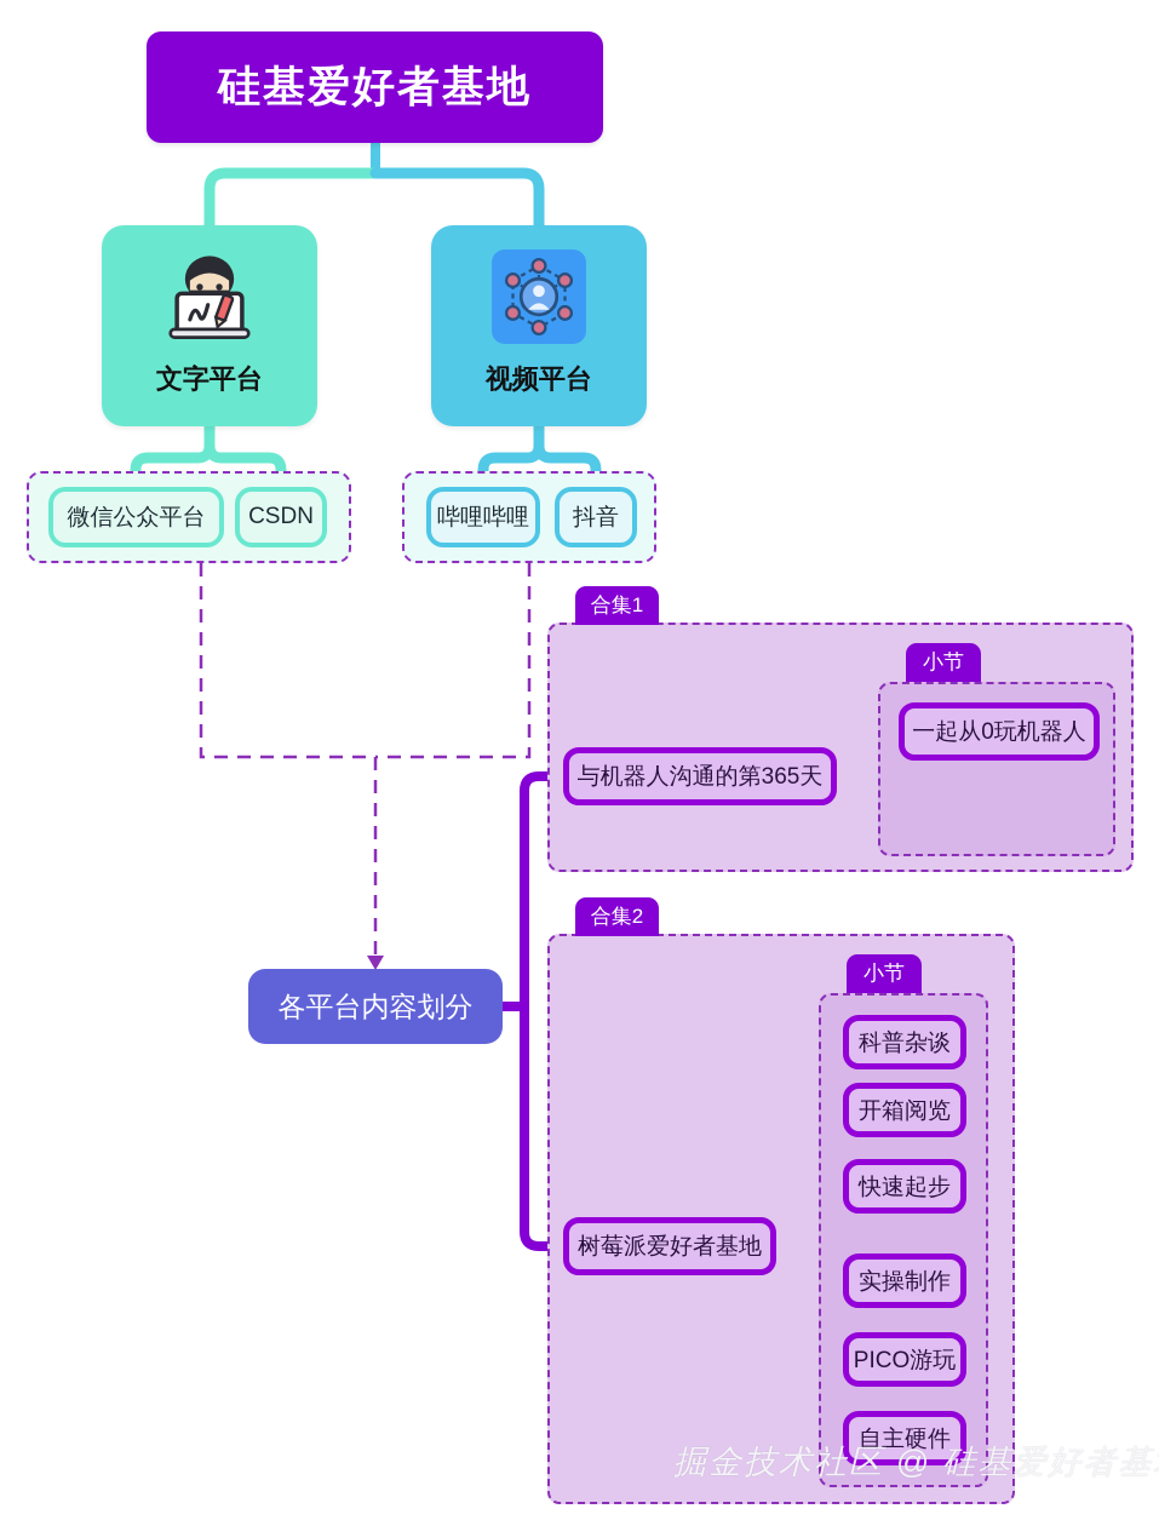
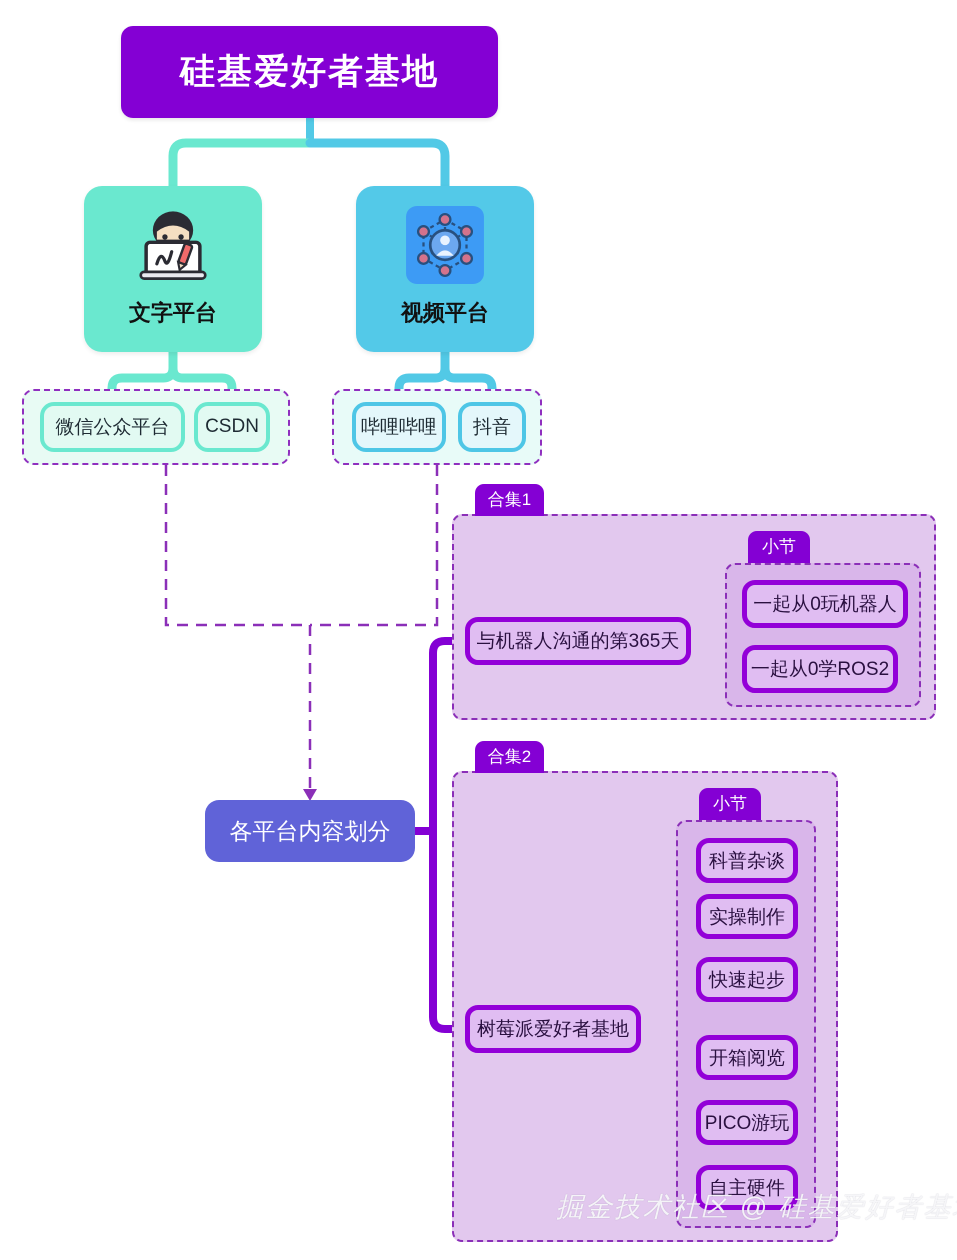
  硅基爱好者基地
  文字平台
  视频平台
  微信公众平台
  CSDN
  哔哩哔哩
  抖音
  各平台内容划分
  合集1
  小节
  与机器人沟通的第365天
  一起从0玩机器人
+ 一起从0学ROS2
  合集2
  小节
  树莓派爱好者基地
  科普杂谈
- 开箱阅览
+ 实操制作
  快速起步
- 实操制作
+ 开箱阅览
  PICO游玩
  自主硬件
  掘金技术社区 @ 硅基爱好者基
